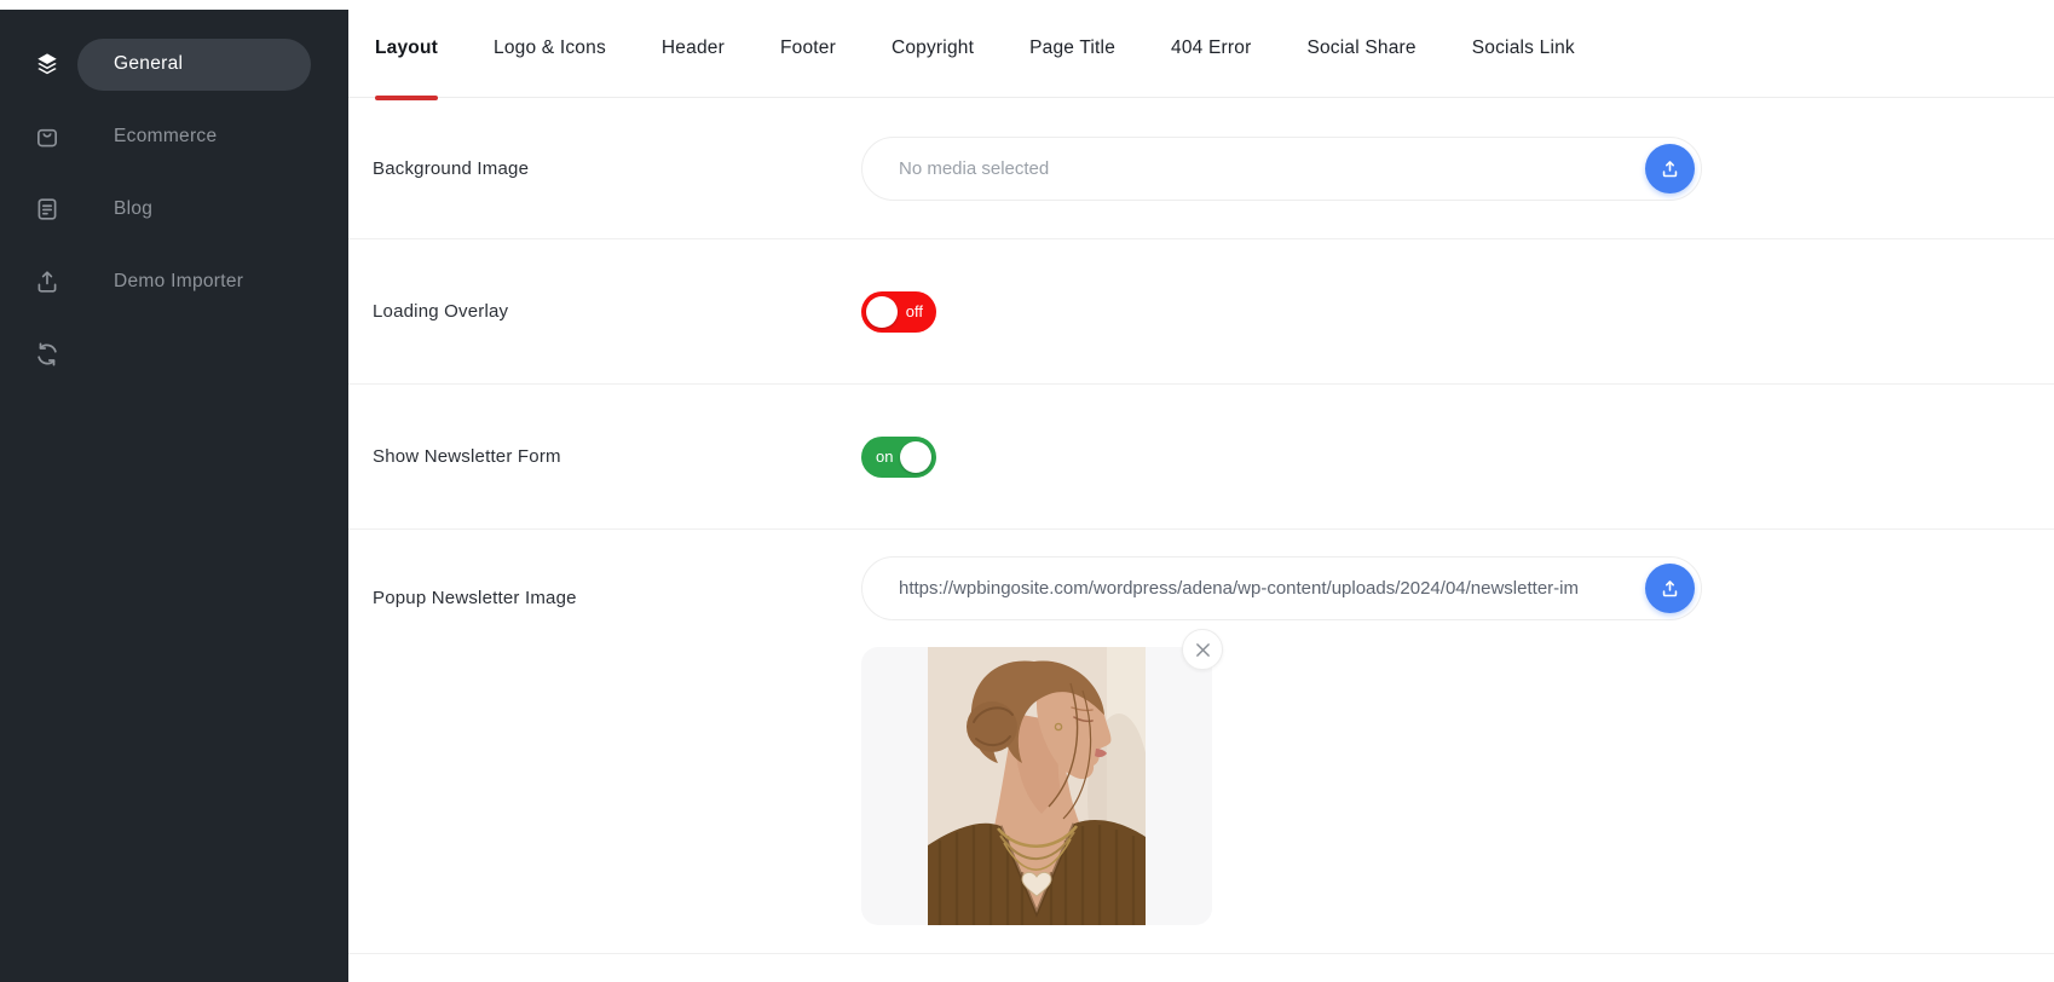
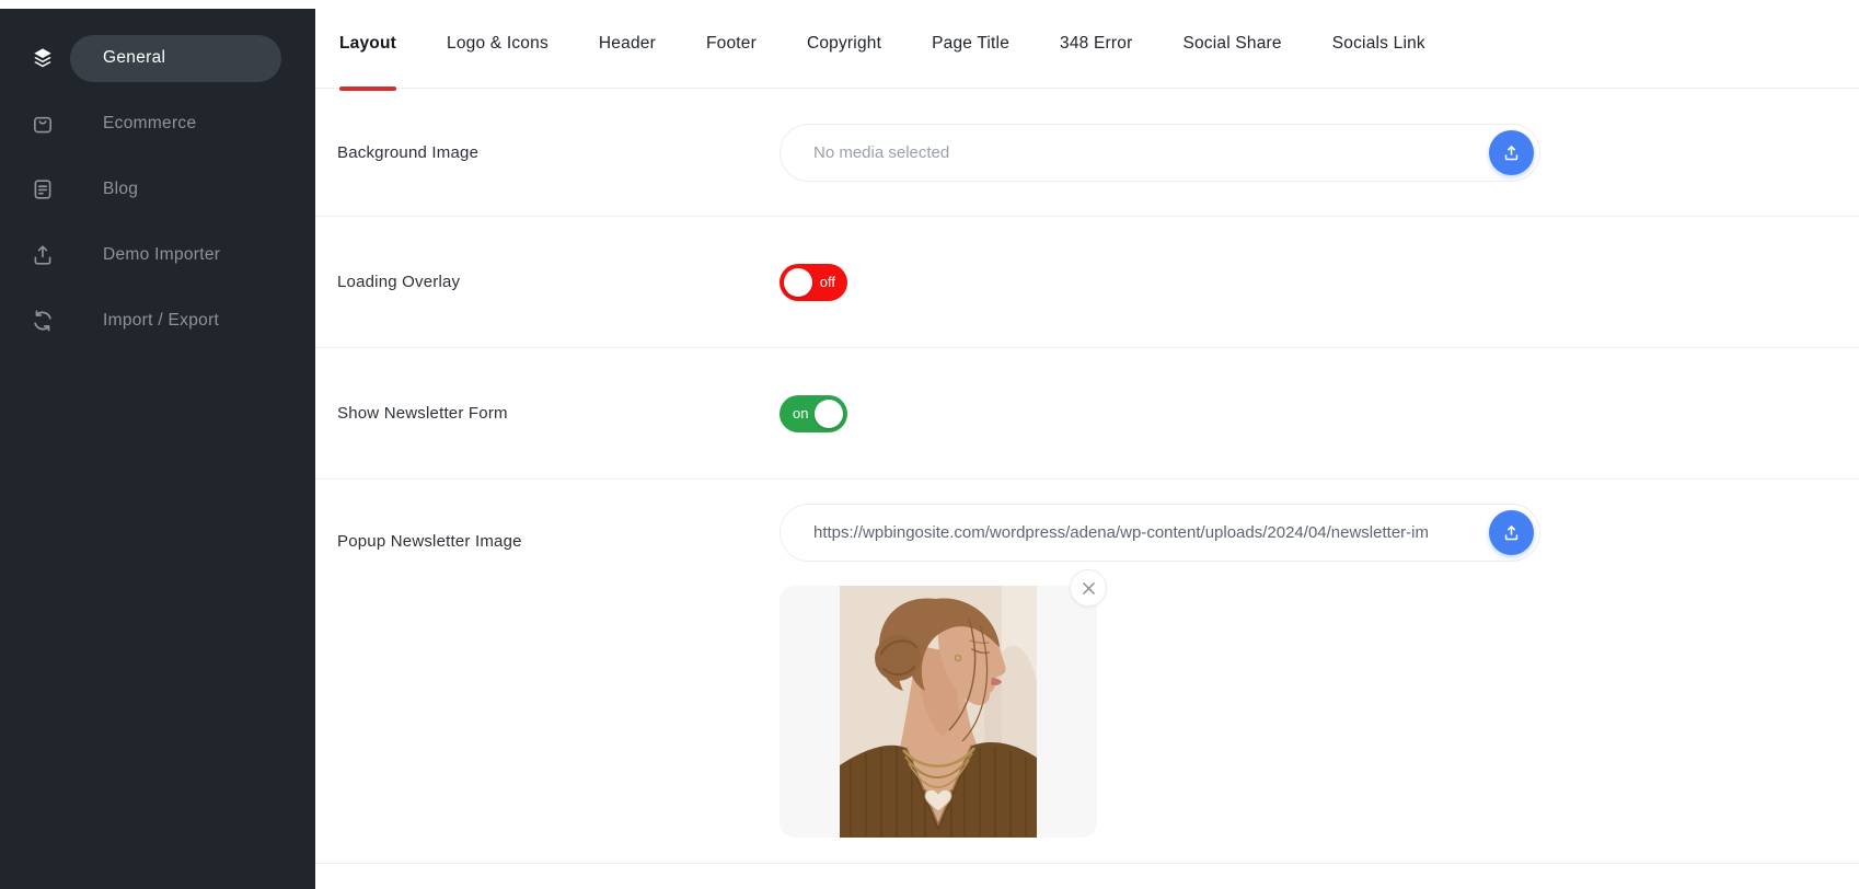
  General
  Ecommerce
  Blog
  Demo Importer
+ Import / Export
  Layout
  Logo & Icons
  Header
  Footer
  Copyright
  Page Title
- 404 Error
+ 348 Error
  Social Share
  Socials Link
  Background Image
  No media selected
  Loading Overlay
  off
  Show Newsletter Form
  on
  Popup Newsletter Image
  https://wpbingosite.com/wordpress/adena/wp-content/uploads/2024/04/newsletter-im
